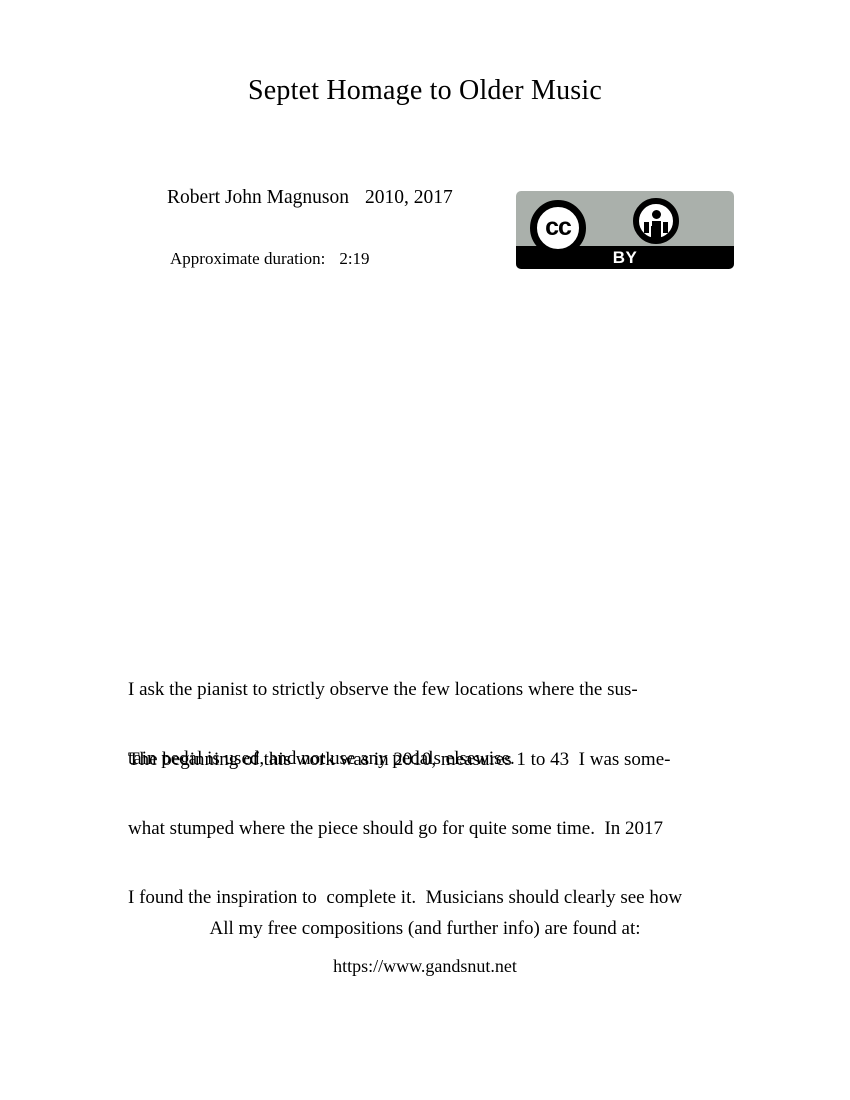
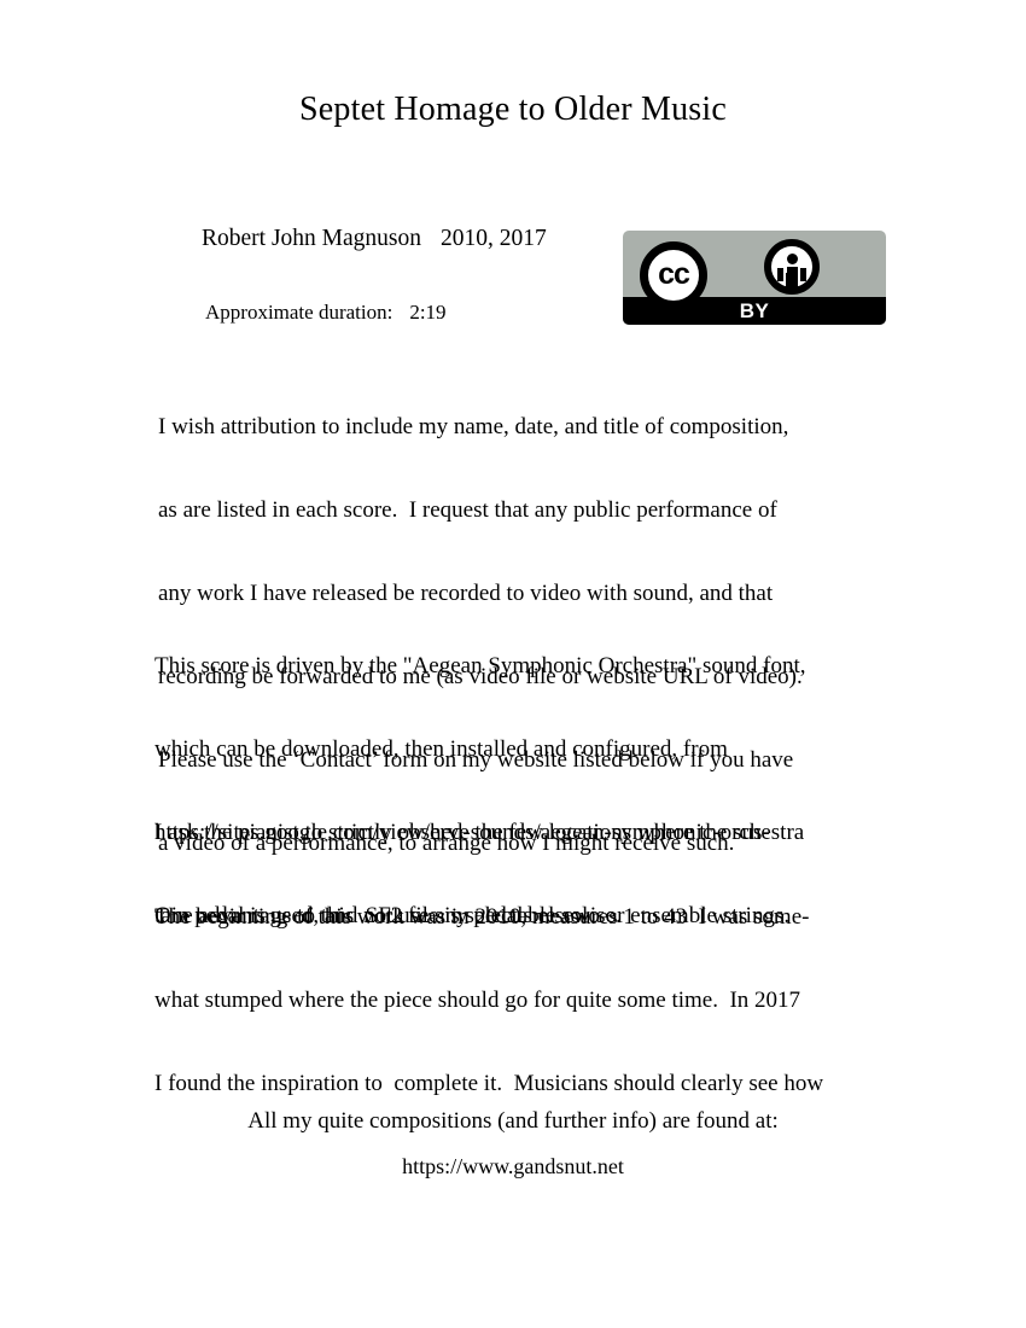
  Septet Homage to Older Music
  Robert John Magnuson 2010, 2017
  Approximate duration: 2:19
  cc
  BY
+ I wish attribution to include my name, date, and title of composition,
+ as are listed in each score. I request that any public performance of
+ any work I have released be recorded to video with sound, and that
+ recording be forwarded to me (as video file or website URL of video).
+ Please use the ‘Contact’ form on my website listed below if you have
+ a video of a performance, to arrange how I might receive such.
+ This score is driven by the "Aegean Symphonic Orchestra" sound font,
+ which can be downloaded, then installed and configured, from
+ https://sites.google.com/view/hed-sounds/aegean-symphonic-orchestra
+ One advantage to this .SF2 file is selectable solo or ensemble strings.
  I ask the pianist to strictly observe the few locations where the sus-
  tain pedal is used, and not use any pedals elsewise.
  The beginning of this work was in 2010, measures 1 to 43 I was some-
  what stumped where the piece should go for quite some time. In 2017
  I found the inspiration to complete it. Musicians should clearly see how
- All my free compositions (and further info) are found at:
+ All my quite compositions (and further info) are found at:
  https://www.gandsnut.net
